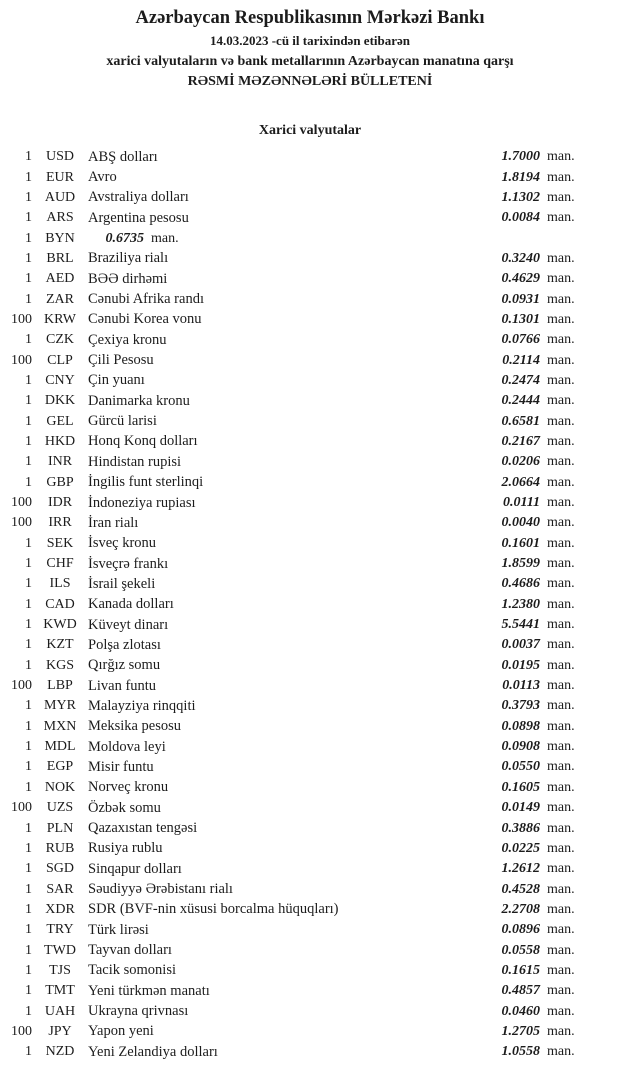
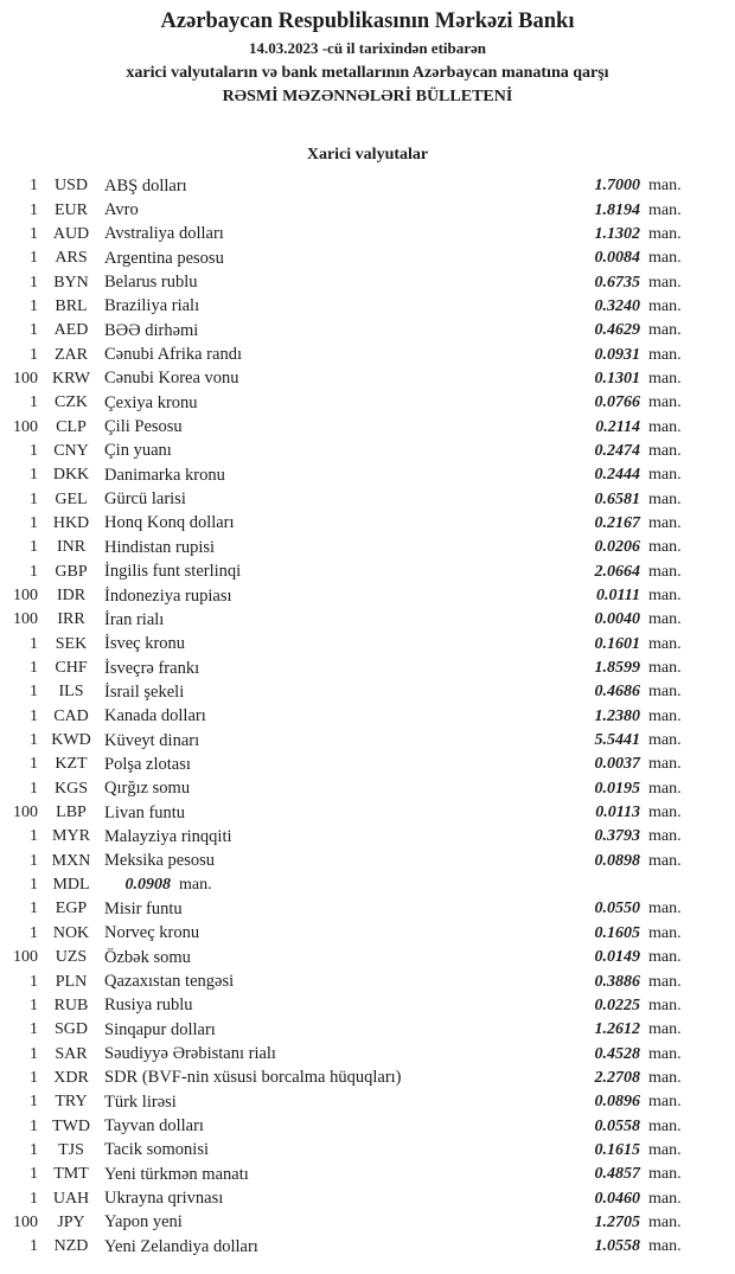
  Azərbaycan Respublikasının Mərkəzi Bankı
  14.03.2023 -cü il tarixindən etibarən
  xarici valyutaların və bank metallarının Azərbaycan manatına qarşı
  RƏSMİ MƏZƏNNƏLƏRİ BÜLLETENİ
  Xarici valyutalar
  1
  USD
  ABŞ dolları
  1.7000
  man.
  1
  EUR
  Avro
  1.8194
  man.
  1
  AUD
  Avstraliya dolları
  1.1302
  man.
  1
  ARS
  Argentina pesosu
  0.0084
  man.
  1
  BYN
+ Belarus rublu
  0.6735
  man.
  1
  BRL
  Braziliya rialı
  0.3240
  man.
  1
  AED
  BƏƏ dirhəmi
  0.4629
  man.
  1
  ZAR
  Cənubi Afrika randı
  0.0931
  man.
  100
  KRW
  Cənubi Korea vonu
  0.1301
  man.
  1
  CZK
  Çexiya kronu
  0.0766
  man.
  100
  CLP
  Çili Pesosu
  0.2114
  man.
  1
  CNY
  Çin yuanı
  0.2474
  man.
  1
  DKK
  Danimarka kronu
  0.2444
  man.
  1
  GEL
  Gürcü larisi
  0.6581
  man.
  1
  HKD
  Honq Konq dolları
  0.2167
  man.
  1
  INR
  Hindistan rupisi
  0.0206
  man.
  1
  GBP
  İngilis funt sterlinqi
  2.0664
  man.
  100
  IDR
  İndoneziya rupiası
  0.0111
  man.
  100
  IRR
  İran rialı
  0.0040
  man.
  1
  SEK
  İsveç kronu
  0.1601
  man.
  1
  CHF
  İsveçrə frankı
  1.8599
  man.
  1
  ILS
  İsrail şekeli
  0.4686
  man.
  1
  CAD
  Kanada dolları
  1.2380
  man.
  1
  KWD
  Küveyt dinarı
  5.5441
  man.
  1
  KZT
  Polşa zlotası
  0.0037
  man.
  1
  KGS
  Qırğız somu
  0.0195
  man.
  100
  LBP
  Livan funtu
  0.0113
  man.
  1
  MYR
  Malayziya rinqqiti
  0.3793
  man.
  1
  MXN
  Meksika pesosu
  0.0898
  man.
  1
  MDL
- Moldova leyi
  0.0908
  man.
  1
  EGP
  Misir funtu
  0.0550
  man.
  1
  NOK
  Norveç kronu
  0.1605
  man.
  100
  UZS
  Özbək somu
  0.0149
  man.
  1
  PLN
  Qazaxıstan tengəsi
  0.3886
  man.
  1
  RUB
  Rusiya rublu
  0.0225
  man.
  1
  SGD
  Sinqapur dolları
  1.2612
  man.
  1
  SAR
  Səudiyyə Ərəbistanı rialı
  0.4528
  man.
  1
  XDR
  SDR (BVF-nin xüsusi borcalma hüquqları)
  2.2708
  man.
  1
  TRY
  Türk lirəsi
  0.0896
  man.
  1
  TWD
  Tayvan dolları
  0.0558
  man.
  1
  TJS
  Tacik somonisi
  0.1615
  man.
  1
  TMT
  Yeni türkmən manatı
  0.4857
  man.
  1
  UAH
  Ukrayna qrivnası
  0.0460
  man.
  100
  JPY
  Yapon yeni
  1.2705
  man.
  1
  NZD
  Yeni Zelandiya dolları
  1.0558
  man.
